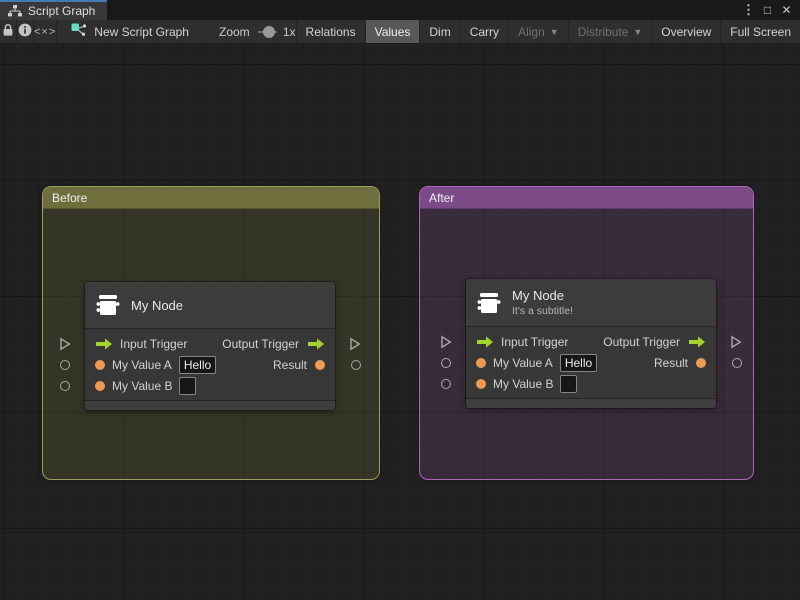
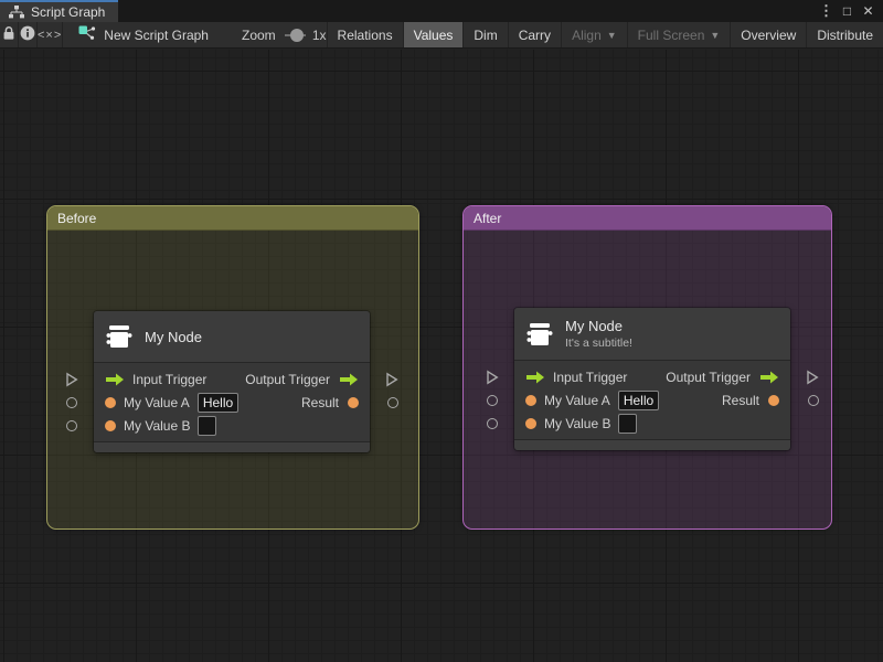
  Script Graph
  ⋮
  □
  ✕
  <×>
  New Script Graph
  Zoom
  1x
  Relations
  Values
  Dim
  Carry
  Align
  ▼
- Distribute
+ Full Screen
  ▼
  Overview
- Full Screen
+ Distribute
  Before
  After
  My Node
  Input Trigger
  Output Trigger
  My Value A
  Hello
  Result
  My Value B
  My Node
  It's a subtitle!
  Input Trigger
  Output Trigger
  My Value A
  Hello
  Result
  My Value B
